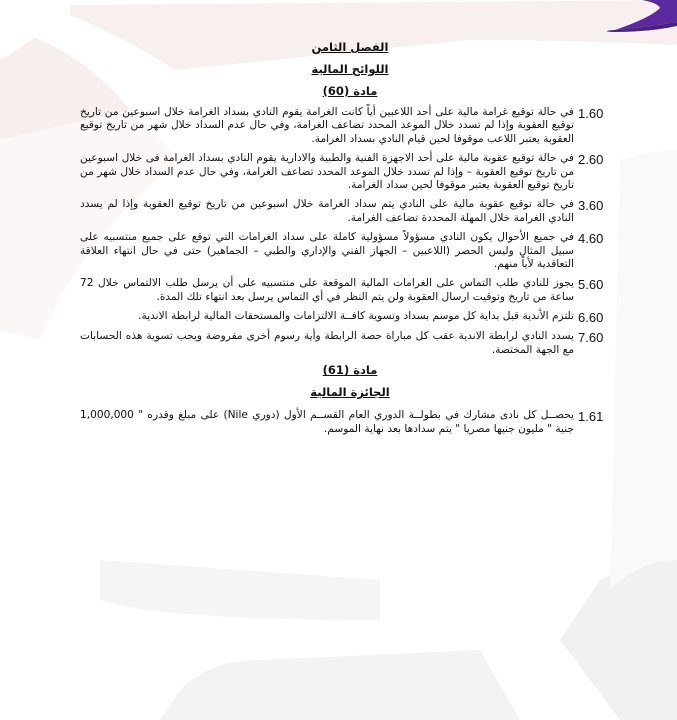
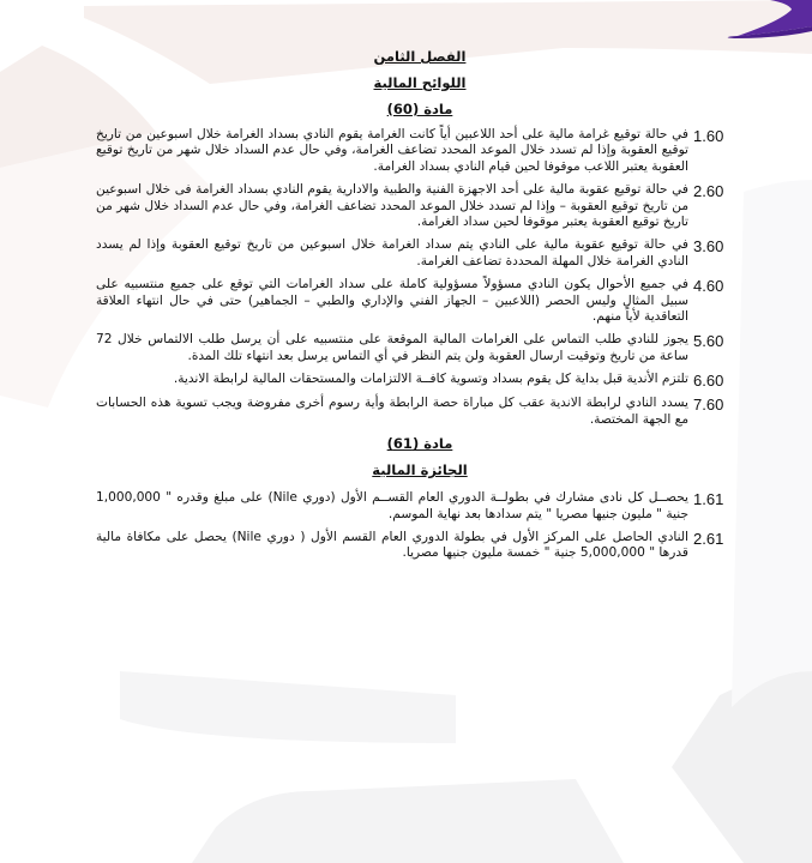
  الفصل الثامن
  اللوائح المالية
  مادة (60)
  1.60
  في حالة توقيع غرامة مالية على أحد اللاعبين أياً كانت الغرامة يقوم النادي بسداد الغرامة خلال اسبوعين من تاريخ توقيع العقوبة وإذا لم تسدد خلال الموعد المحدد تضاعف الغرامة، وفي حال عدم السداد خلال شهر من تاريخ توقيع العقوبة يعتبر اللاعب موقوفا لحين قيام النادي بسداد الغرامة.
  2.60
  في حالة توقيع عقوبة مالية على أحد الاجهزة الفنية والطبية والادارية يقوم النادي بسداد الغرامة فى خلال اسبوعين من تاريخ توقيع العقوبة – وإذا لم تسدد خلال الموعد المحدد تضاعف الغرامة، وفي حال عدم السداد خلال شهر من تاريخ توقيع العقوبة يعتبر موقوفا لحين سداد الغرامة.
  3.60
  في حالة توقيع عقوبة مالية على النادي يتم سداد الغرامة خلال اسبوعين من تاريخ توقيع العقوبة وإذا لم يسدد النادي الغرامة خلال المهلة المحددة تضاعف الغرامة.
  4.60
  في جميع الأحوال يكون النادي مسؤولاً مسؤولية كاملة على سداد الغرامات التي توقع على جميع منتسبيه على سبيل المثال وليس الحصر (اللاعبين – الجهاز الفني والإداري والطبي – الجماهير) حتى في حال انتهاء العلاقة التعاقدية لأياً منهم.
  5.60
  يجوز للنادي طلب التماس على الغرامات المالية الموقعة على منتسبيه على أن يرسل طلب الالتماس خلال 72 ساعة من تاريخ وتوقيت ارسال العقوبة ولن يتم النظر في أي التماس يرسل بعد انتهاء تلك المدة.
  6.60
- تلتزم الأندية قبل بداية كل موسم بسداد وتسوية كافــة الالتزامات والمستحقات المالية لرابطة الاندية.
+ تلتزم الأندية قبل بداية كل يقوم بسداد وتسوية كافــة الالتزامات والمستحقات المالية لرابطة الاندية.
  7.60
  يسدد النادي لرابطة الاندية عقب كل مباراة حصة الرابطة وأية رسوم أخرى مفروضة ويجب تسوية هذه الحسابات مع الجهة المختصة.
  مادة (61)
  الجائزة المالية
  1.61
  يحصــل كل نادى مشارك في بطولــة الدوري العام القســم الأول (دوري Nile) على مبلغ وقدره " 1,000,000 جنية " مليون جنيها مصريا " يتم سدادها بعد نهاية الموسم.
+ 2.61
+ النادي الحاصل على المركز الأول في بطولة الدوري العام القسم الأول ( دوري Nile) يحصل على مكافاة مالية قدرها " 5,000,000 جنية " خمسة مليون جنيها مصريا.
